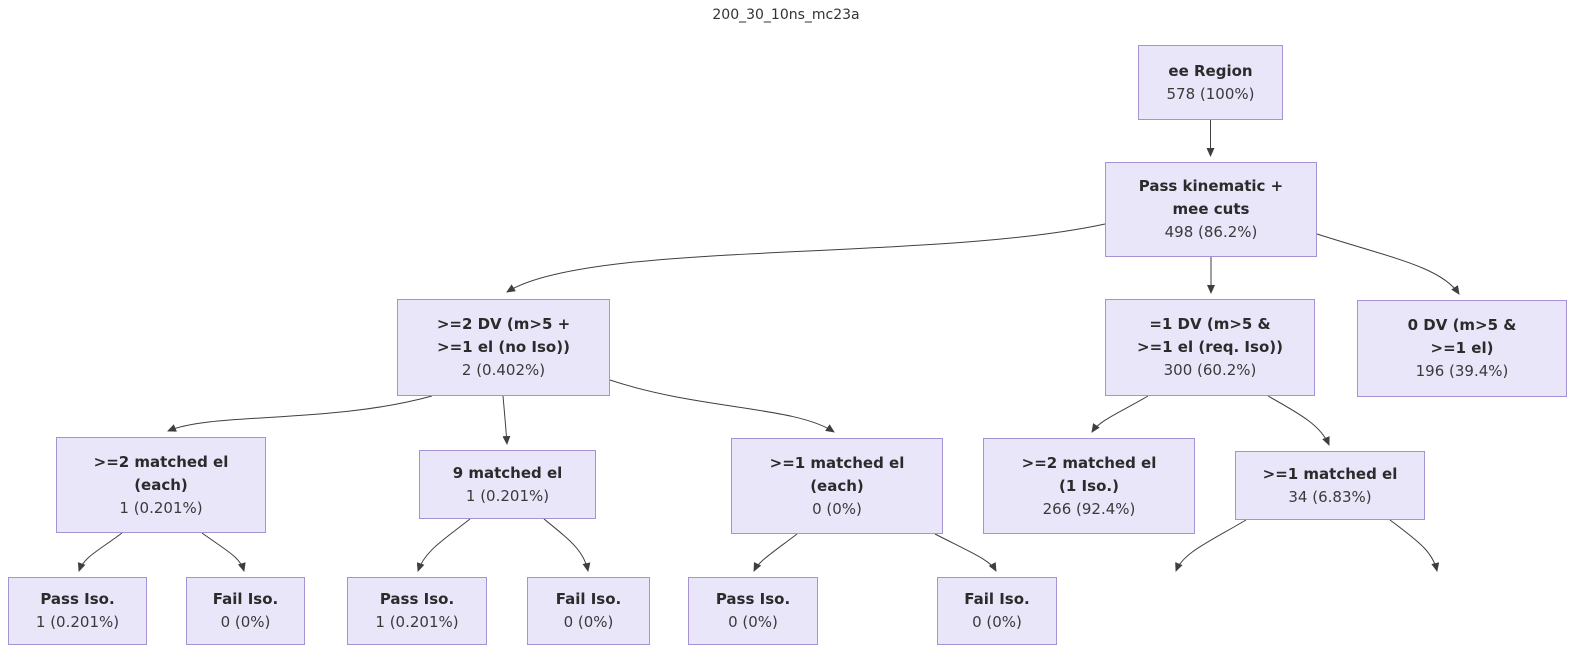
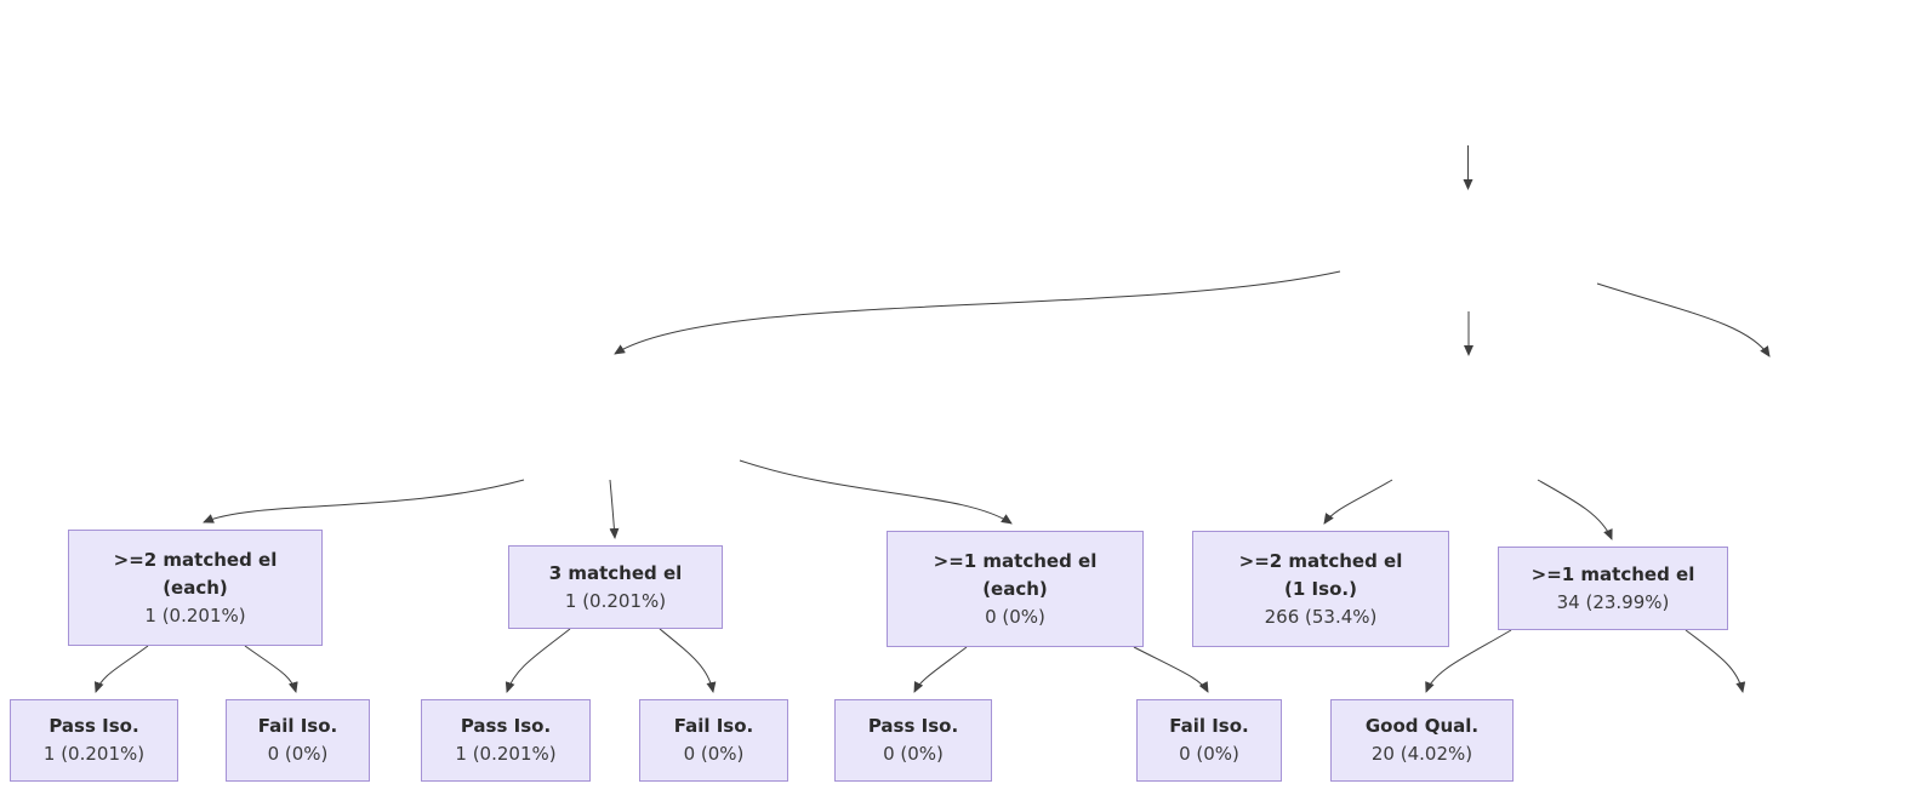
- 200_30_10ns_mc23a
- ee Region
- 578 (100%)
- Pass kinematic +
- mee cuts
- 498 (86.2%)
- >=2 DV (m>5 +
- >=1 el (no Iso))
- 2 (0.402%)
- =1 DV (m>5 &
- >=1 el (req. Iso))
- 300 (60.2%)
- 0 DV (m>5 &
- >=1 el)
- 196 (39.4%)
  >=2 matched el
  (each)
  1 (0.201%)
- 9 matched el
+ 3 matched el
  1 (0.201%)
  >=1 matched el
  (each)
  0 (0%)
  >=2 matched el
  (1 Iso.)
- 266 (92.4%)
+ 266 (53.4%)
  >=1 matched el
- 34 (6.83%)
+ 34 (23.99%)
  Pass Iso.
  1 (0.201%)
  Fail Iso.
  0 (0%)
  Pass Iso.
  1 (0.201%)
  Fail Iso.
  0 (0%)
  Pass Iso.
  0 (0%)
  Fail Iso.
  0 (0%)
+ Good Qual.
+ 20 (4.02%)
